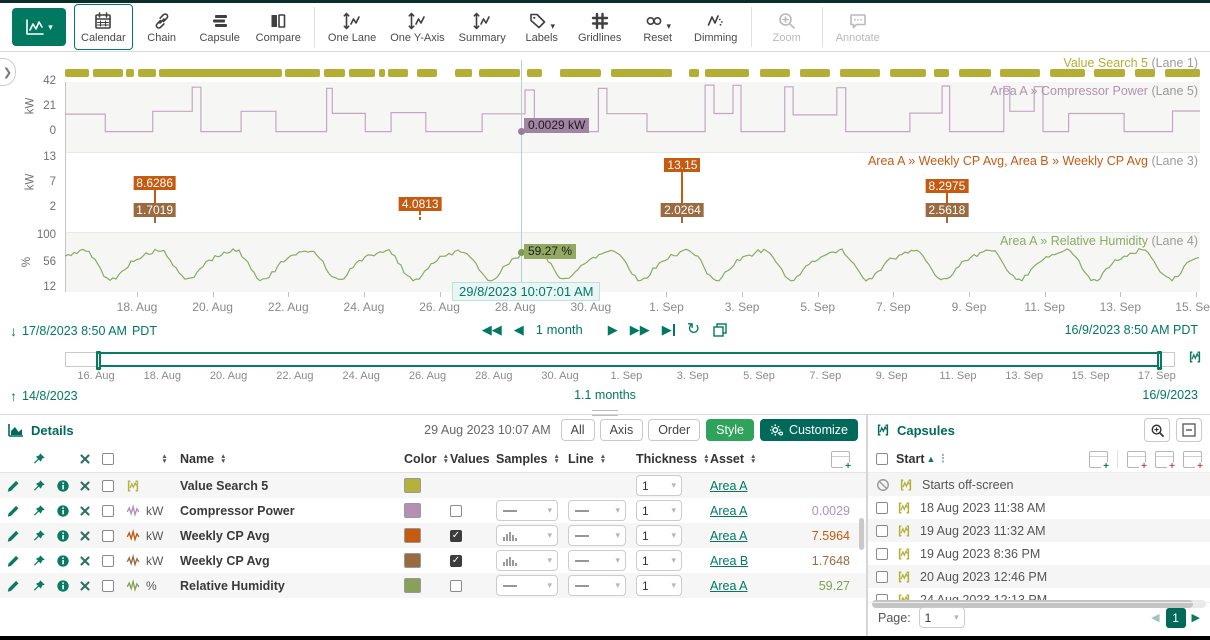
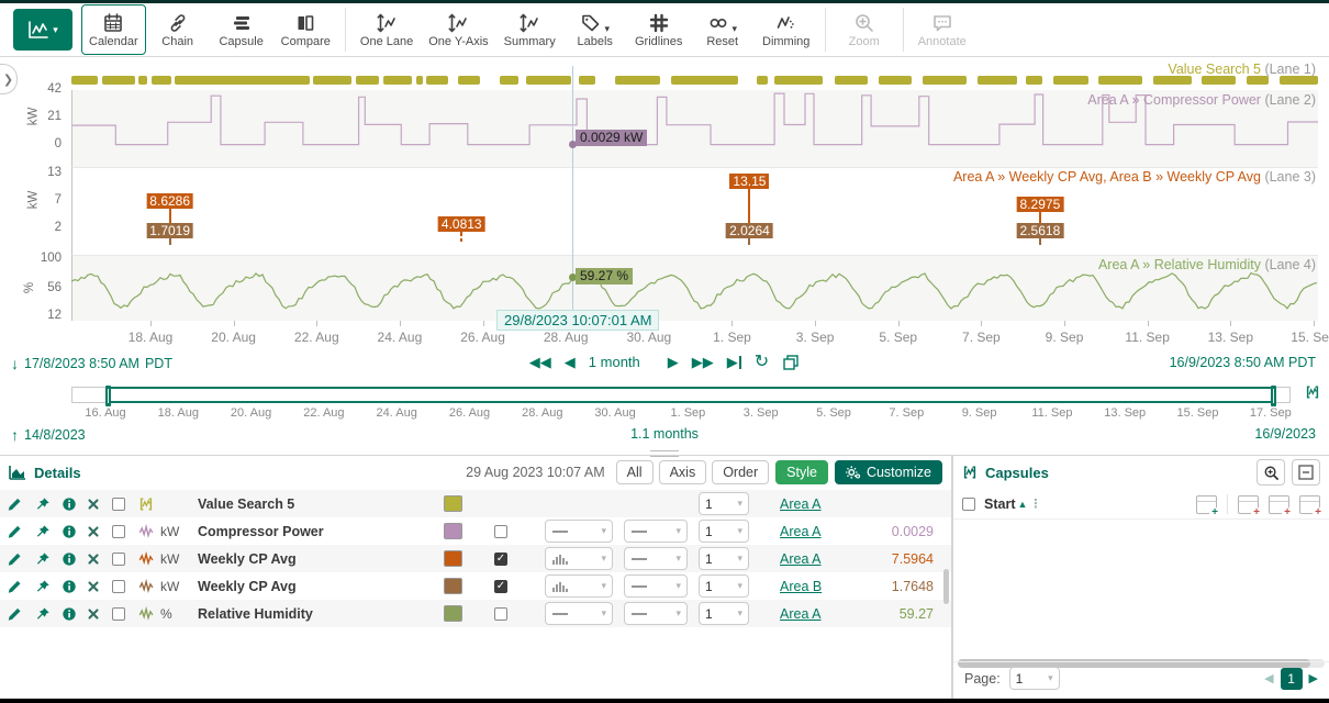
  ▾
  Calendar
  Chain
  Capsule
  Compare
  One Lane
  One Y-Axis
  Summary
  ▾
  Labels
  Gridlines
  ▾
  Reset
  Dimming
  Zoom
  Annotate
  ❯
  Value Search 5 (Lane 1)
- Area A » Compressor Power (Lane 5)
+ Area A » Compressor Power (Lane 2)
  Area A » Weekly CP Avg, Area B » Weekly CP Avg (Lane 3)
  Area A » Relative Humidity (Lane 4)
  42
  21
  0
  13
  7
  2
  100
  56
  12
  8.6286
  1.7019
  4.0813
  13.15
  2.0264
  8.2975
  2.5618
  18. Aug
  20. Aug
  22. Aug
  24. Aug
  26. Aug
  28. Aug
  30. Aug
  1. Sep
  3. Sep
  5. Sep
  7. Sep
  9. Sep
  11. Sep
  13. Sep
  15. Se
  0.0029 kW
  59.27 %
  29/8/2023 10:07:01 AM
  ↓
  17/8/2023 8:50 AM
  PDT
  ◀◀
  ◀
  1 month
  ▶
  ▶▶
  ▶
  ↻
  16/9/2023 8:50 AM PDT
  16. Aug
  18. Aug
  20. Aug
  22. Aug
  24. Aug
  26. Aug
  28. Aug
  30. Aug
  1. Sep
  3. Sep
  5. Sep
  7. Sep
  9. Sep
  11. Sep
  13. Sep
  15. Sep
  17. Sep
  ↑
  14/8/2023
  1.1 months
  16/9/2023
  Details
  29 Aug 2023 10:07 AM
  All
  Axis
  Order
  Style
  Customize
- Name
- Color
- Values
- Samples
- Line
- Thickness
- Asset
  Value Search 5
  1
  ▾
  Area A
  kW
  Compressor Power
  ▾
  ▾
  1
  ▾
  Area A
  0.0029
  kW
  Weekly CP Avg
  ✓
  ▾
  ▾
  1
  ▾
  Area A
  7.5964
  kW
  Weekly CP Avg
  ✓
  ▾
  ▾
  1
  ▾
  Area B
  1.7648
  %
  Relative Humidity
  ▾
  ▾
  1
  ▾
  Area A
  59.27
  Capsules
  Start
  ▲
  ⋮
- Starts off-screen
- 18 Aug 2023 11:38 AM
- 19 Aug 2023 11:32 AM
- 19 Aug 2023 8:36 PM
- 20 Aug 2023 12:46 PM
  Page:
  1
  ▾
  ◀
  1
  ▶
